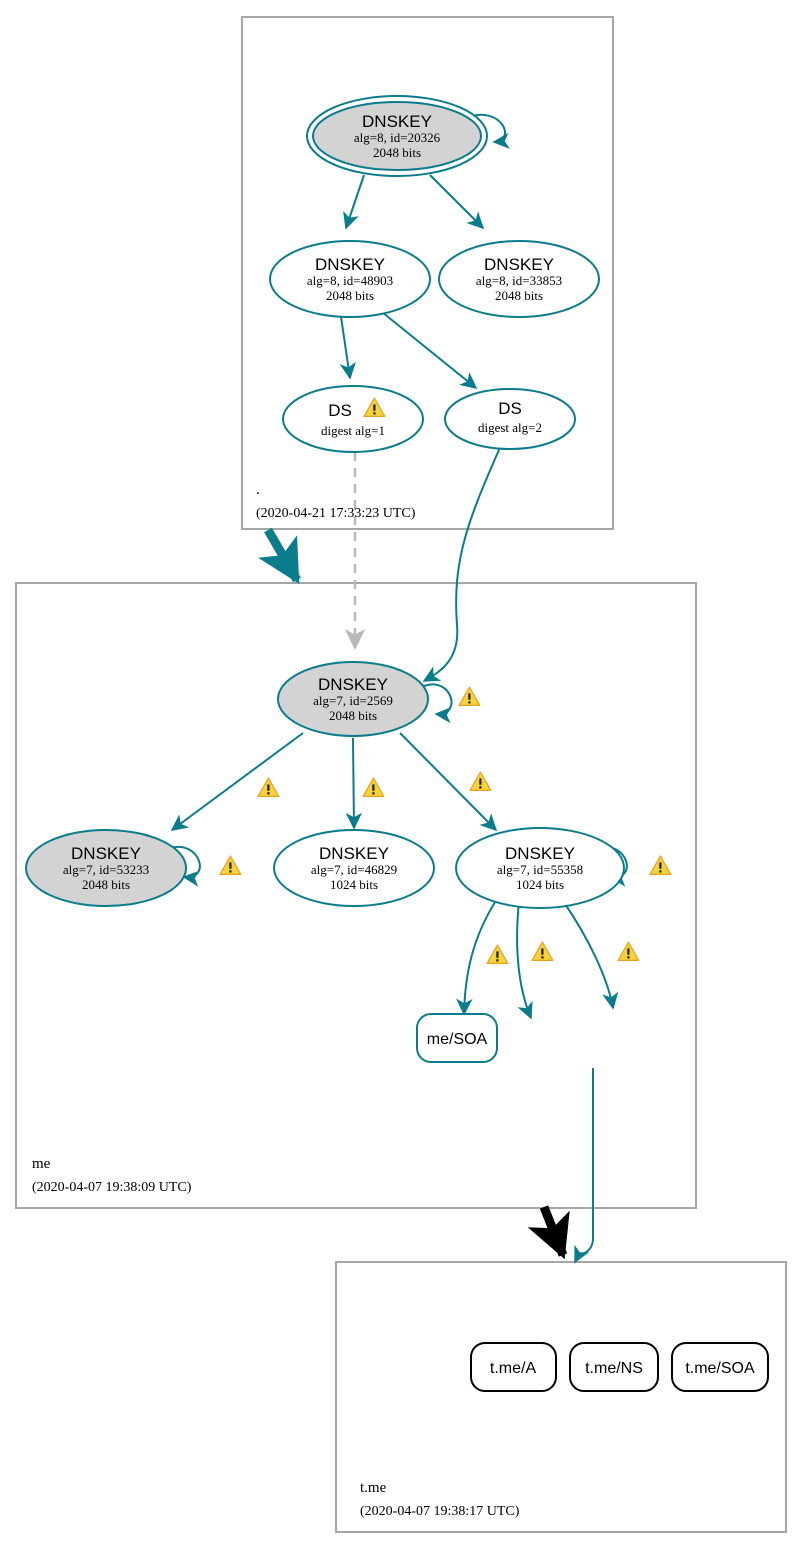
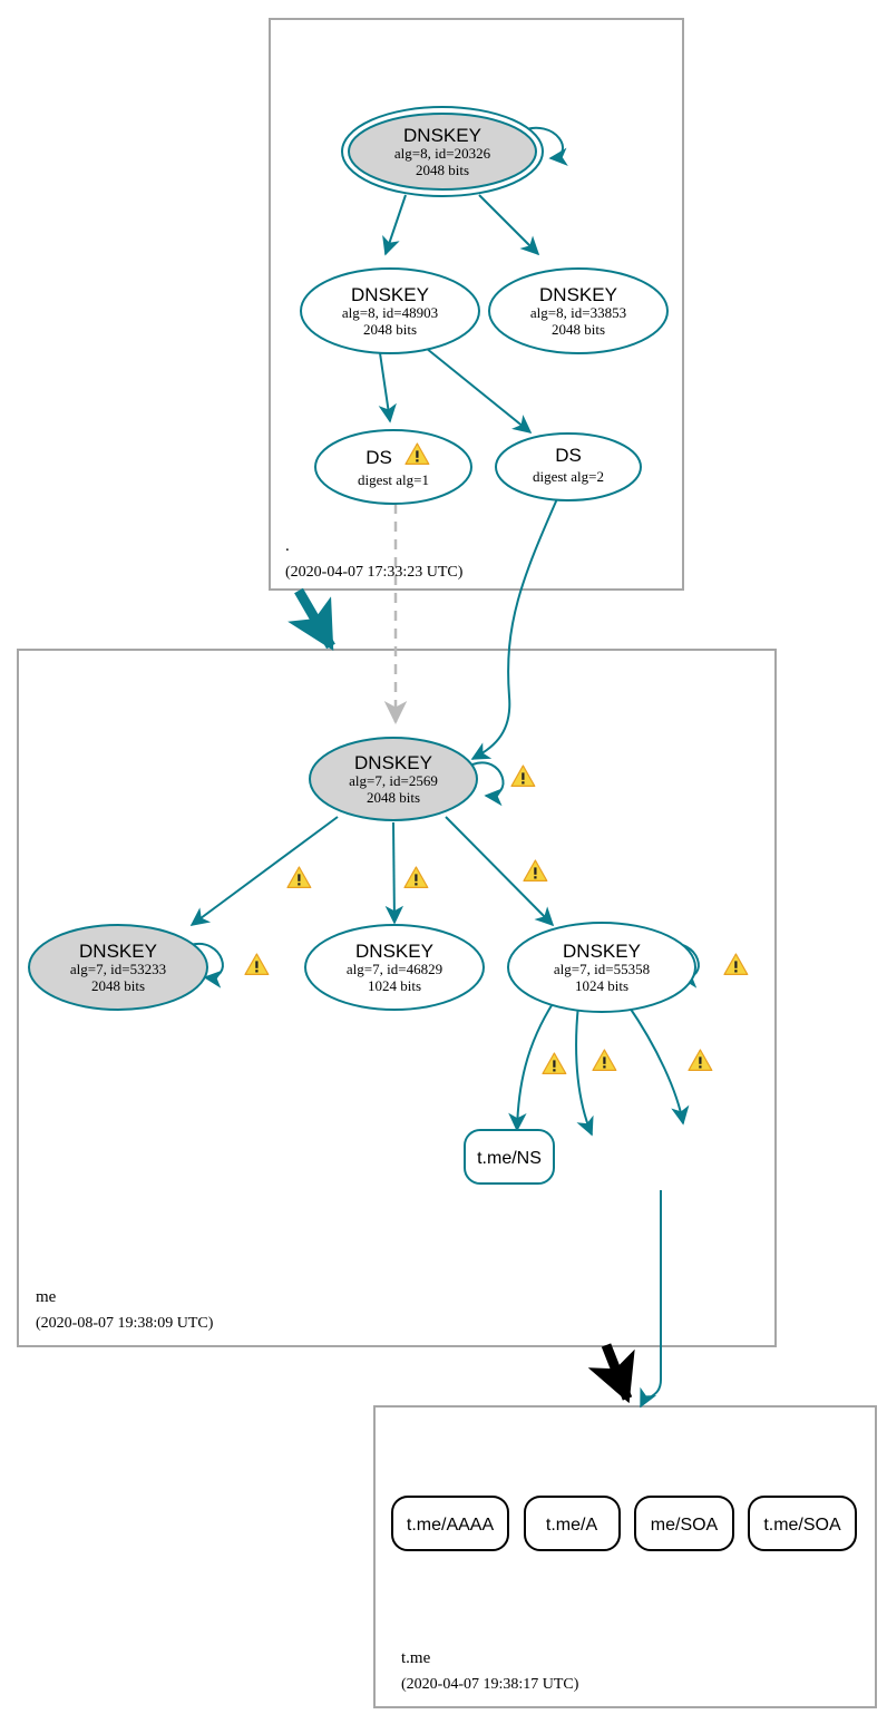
  DNSKEY
  alg=8, id=20326
  2048 bits
  DNSKEY
  alg=8, id=48903
  2048 bits
  DNSKEY
  alg=8, id=33853
  2048 bits
  DS
  digest alg=1
  DS
  digest alg=2
  .
- (2020-04-21 17:33:23 UTC)
+ (2020-04-07 17:33:23 UTC)
  DNSKEY
  alg=7, id=2569
  2048 bits
  DNSKEY
  alg=7, id=53233
  2048 bits
  DNSKEY
  alg=7, id=46829
  1024 bits
  DNSKEY
  alg=7, id=55358
  1024 bits
- me/SOA
+ t.me/NS
  me
- (2020-04-07 19:38:09 UTC)
+ (2020-08-07 19:38:09 UTC)
+ t.me/AAAA
  t.me/A
- t.me/NS
+ me/SOA
  t.me/SOA
  t.me
  (2020-04-07 19:38:17 UTC)
